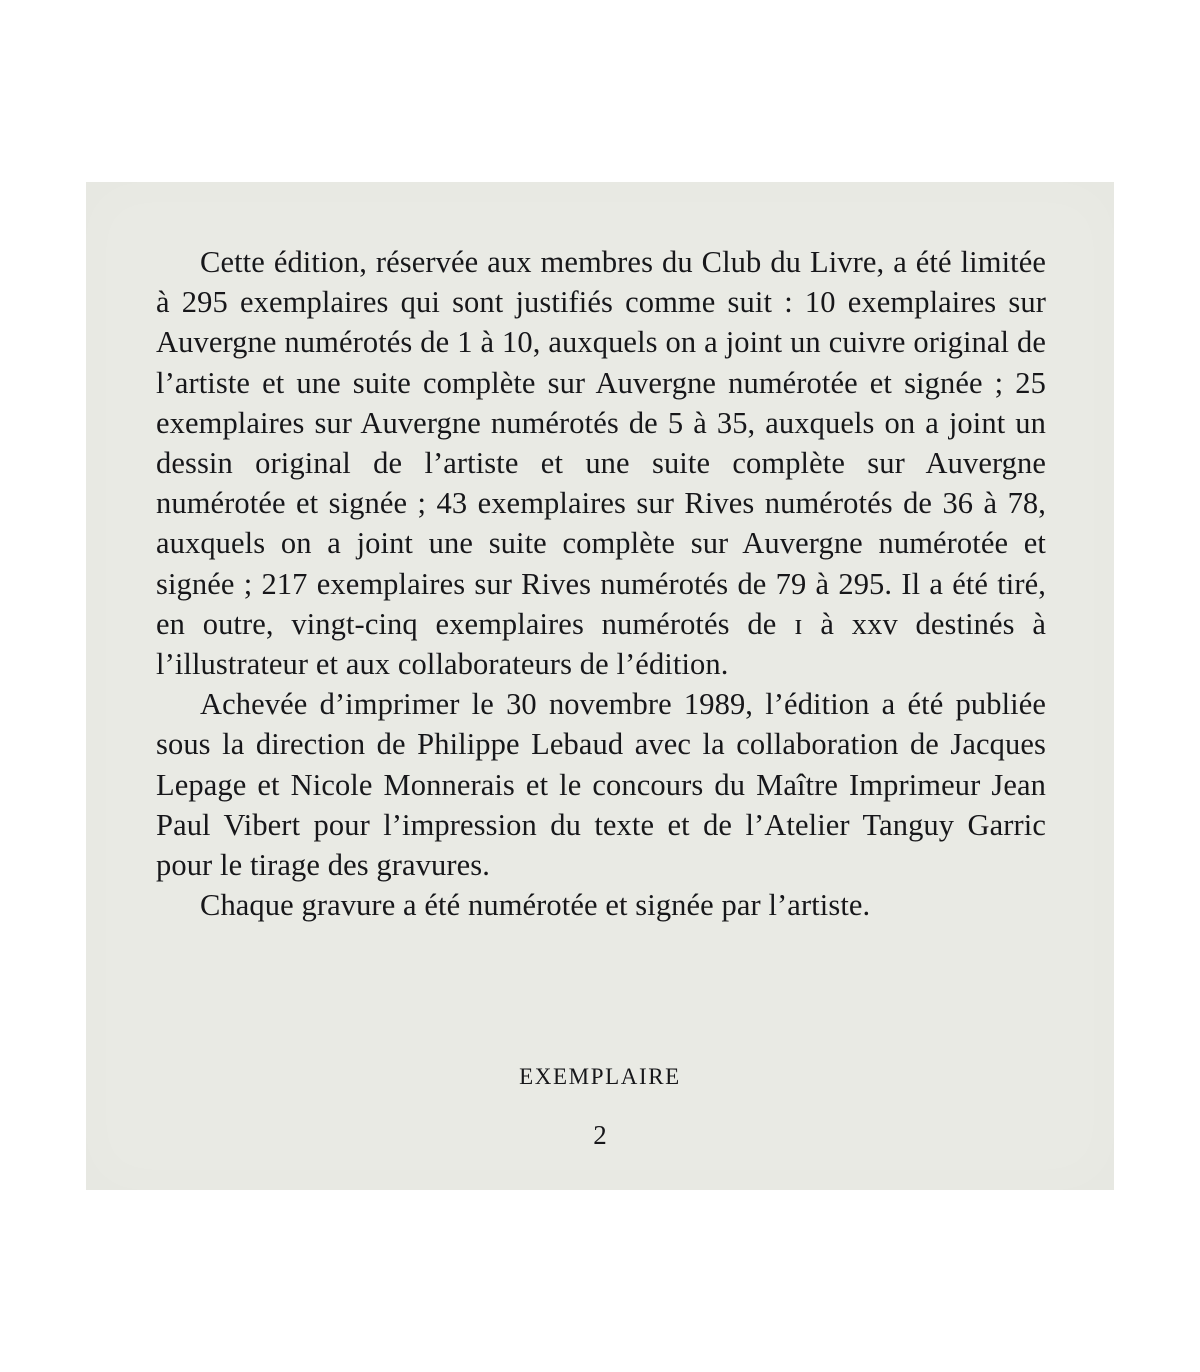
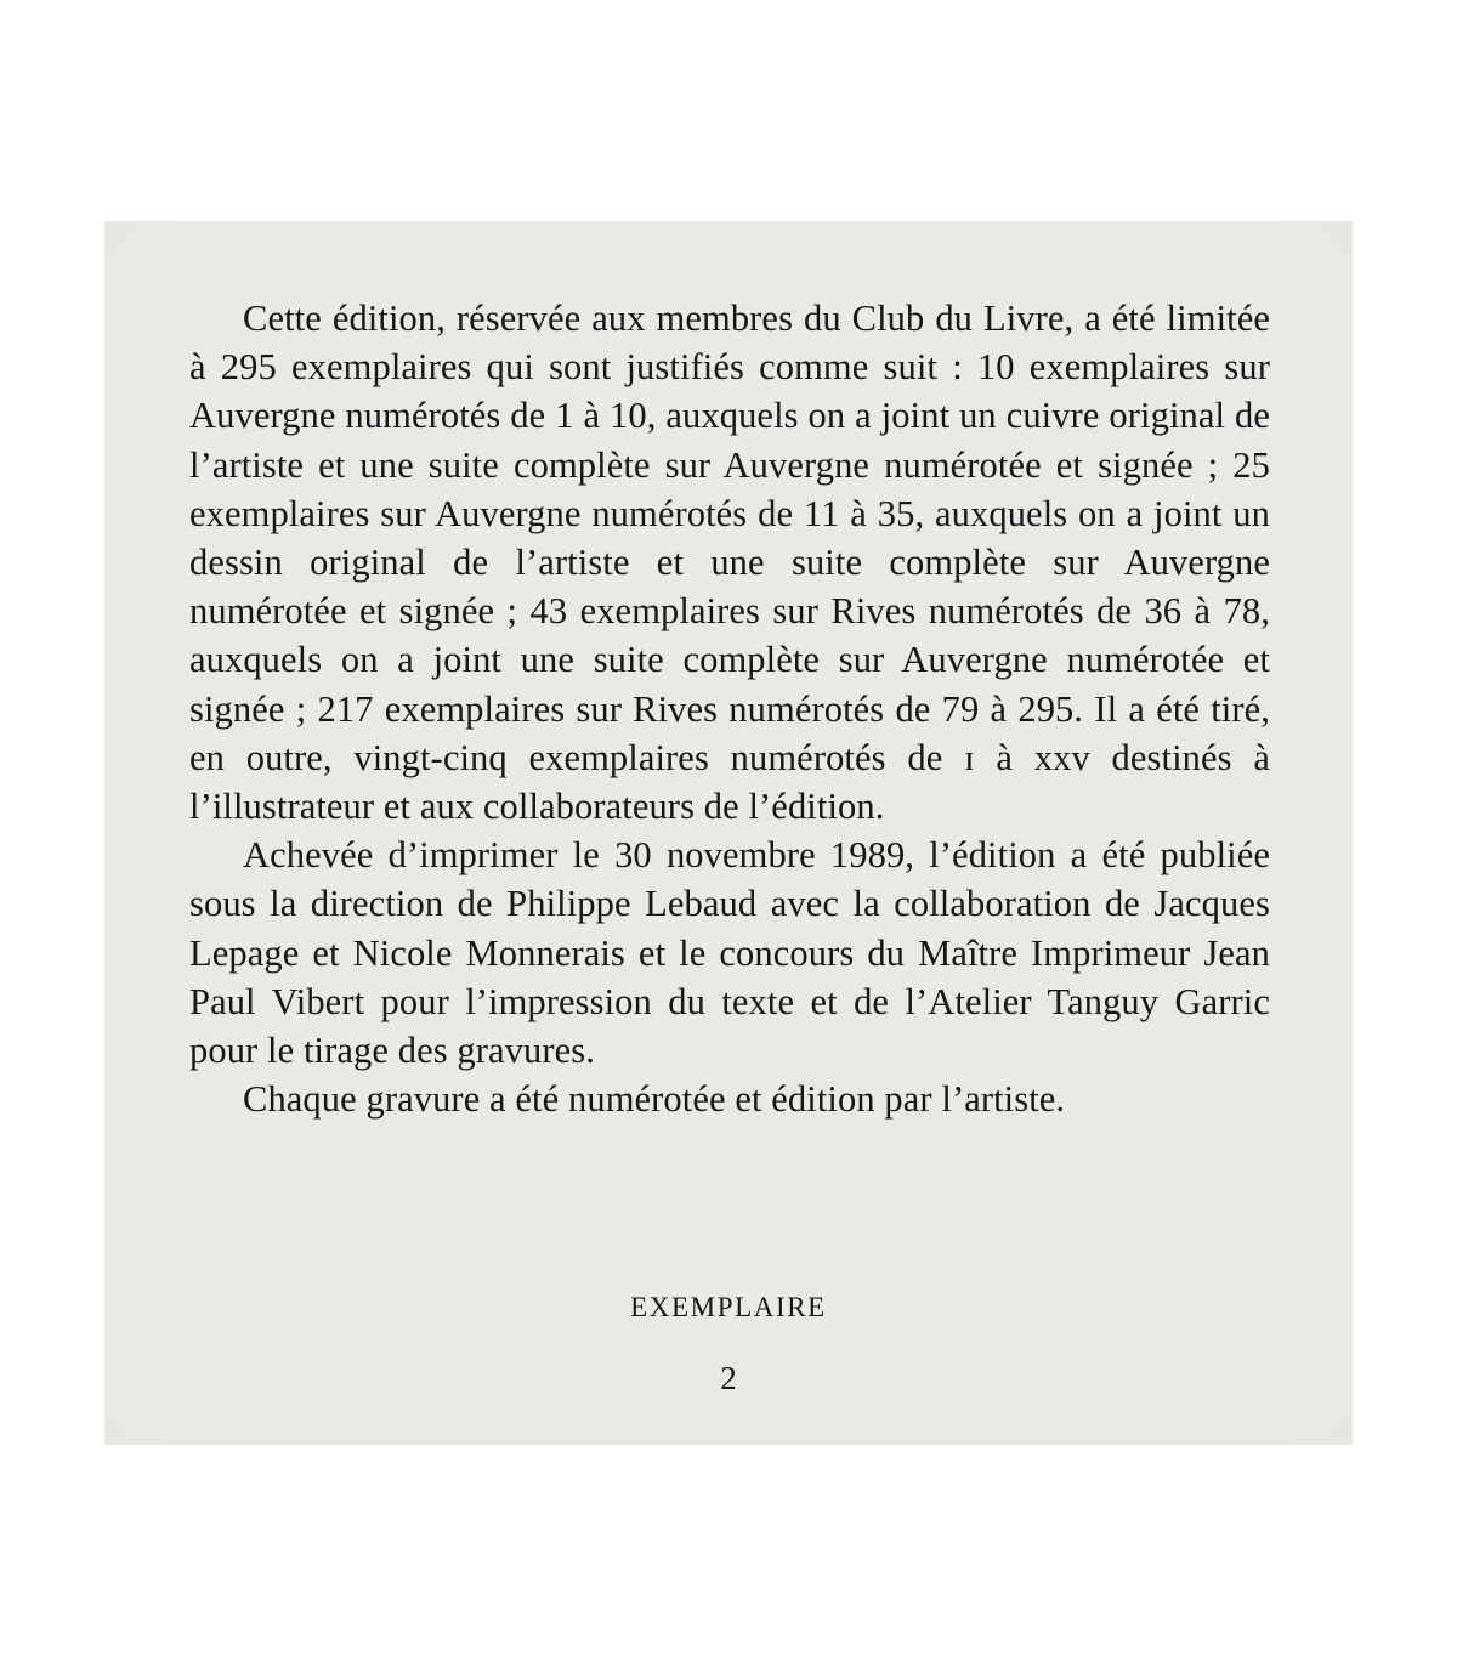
- Cette édition, réservée aux membres du Club du Livre, a été limitée à 295 exemplaires qui sont justifiés comme suit : 10 exemplaires sur Auvergne numérotés de 1 à 10, auxquels on a joint un cuivre original de l’artiste et une suite complète sur Auvergne numérotée et signée ; 25 exemplaires sur Auvergne numérotés de 5 à 35, auxquels on a joint un dessin original de l’artiste et une suite complète sur Auvergne numérotée et signée ; 43 exemplaires sur Rives numérotés de 36 à 78, auxquels on a joint une suite complète sur Auvergne numérotée et signée ; 217 exemplaires sur Rives numérotés de 79 à 295. Il a été tiré, en outre, vingt-cinq exemplaires numérotés de ɪ à xxv destinés à l’illustrateur et aux collaborateurs de l’édition.
+ Cette édition, réservée aux membres du Club du Livre, a été limitée à 295 exemplaires qui sont justifiés comme suit : 10 exemplaires sur Auvergne numérotés de 1 à 10, auxquels on a joint un cuivre original de l’artiste et une suite complète sur Auvergne numérotée et signée ; 25 exemplaires sur Auvergne numérotés de 11 à 35, auxquels on a joint un dessin original de l’artiste et une suite complète sur Auvergne numérotée et signée ; 43 exemplaires sur Rives numérotés de 36 à 78, auxquels on a joint une suite complète sur Auvergne numérotée et signée ; 217 exemplaires sur Rives numérotés de 79 à 295. Il a été tiré, en outre, vingt-cinq exemplaires numérotés de ɪ à xxv destinés à l’illustrateur et aux collaborateurs de l’édition.
  Achevée d’imprimer le 30 novembre 1989, l’édition a été publiée sous la direction de Philippe Lebaud avec la collaboration de Jacques Lepage et Nicole Monnerais et le concours du Maître Imprimeur Jean Paul Vibert pour l’impression du texte et de l’Atelier Tanguy Garric pour le tirage des gravures.
- Chaque gravure a été numérotée et signée par l’artiste.
+ Chaque gravure a été numérotée et édition par l’artiste.
  EXEMPLAIRE
  2
